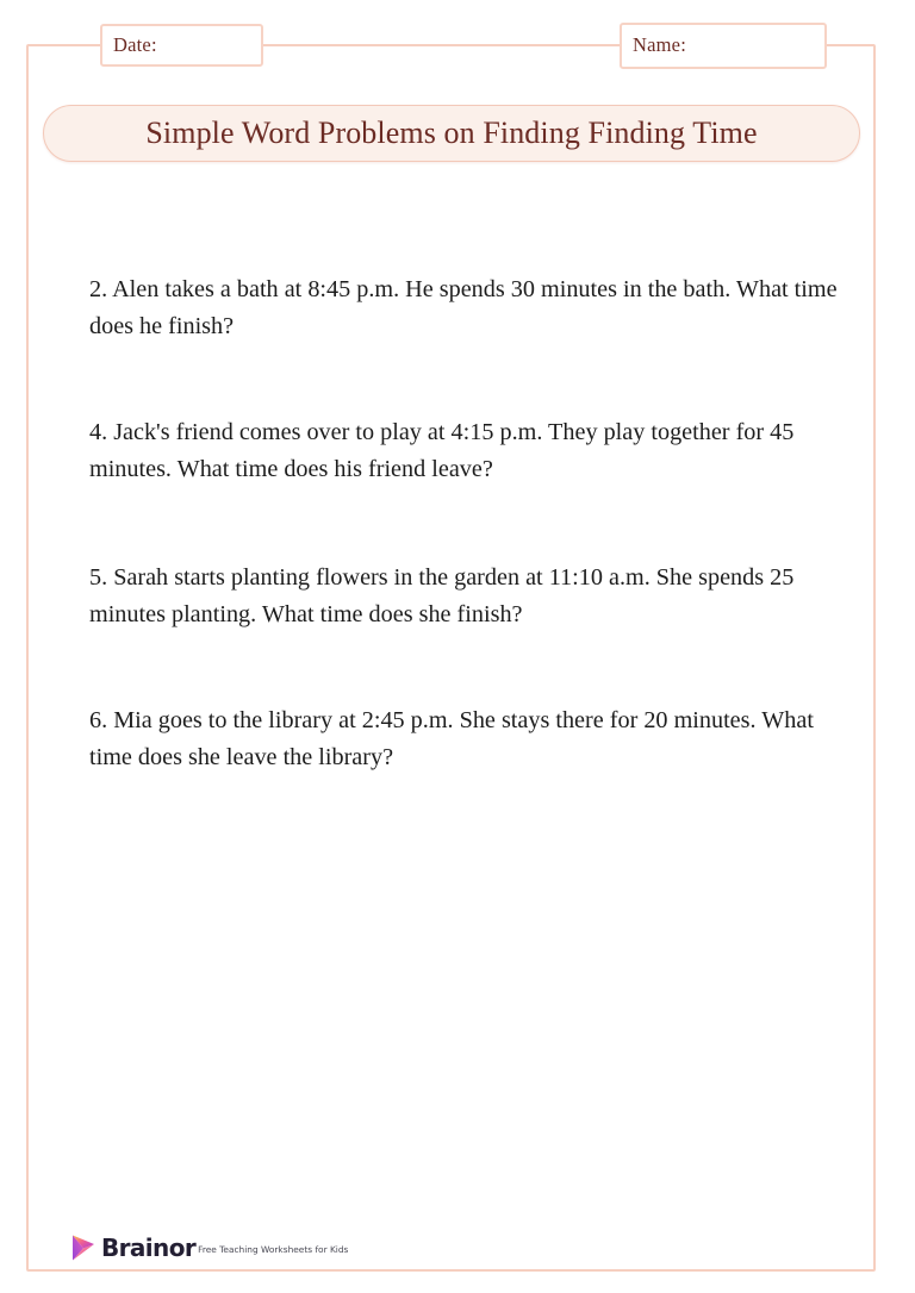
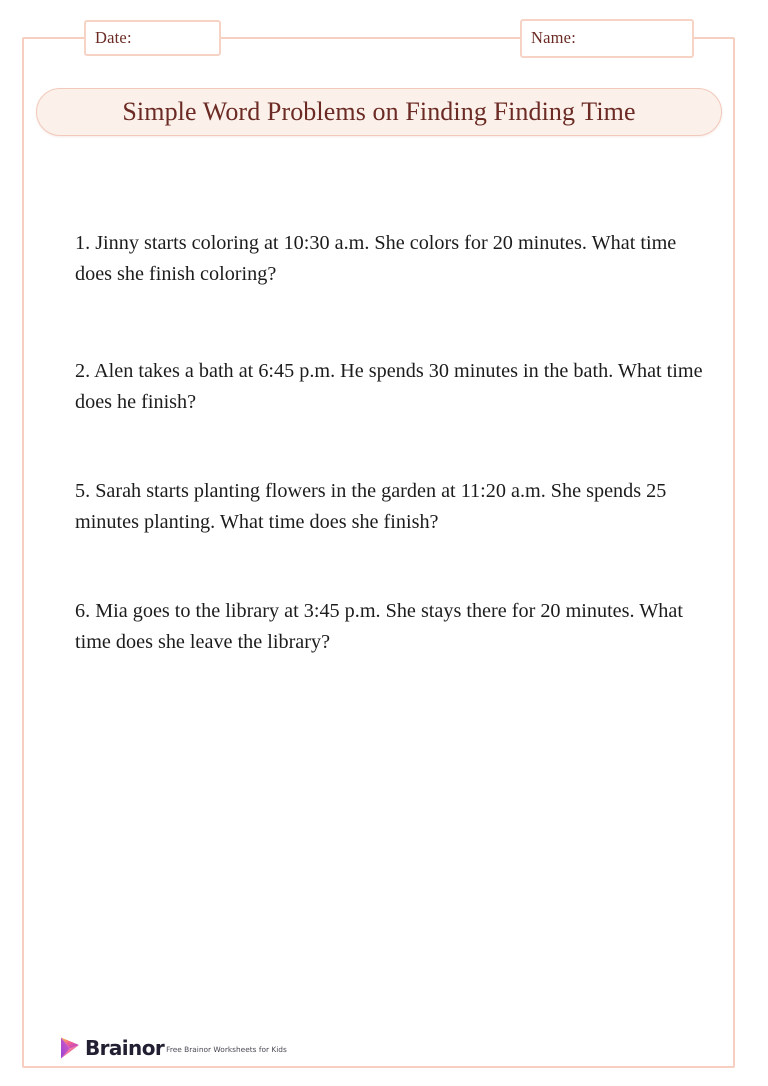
  Date:
  Name:
  Simple Word Problems on Finding Finding Time
+ 1. Jinny starts coloring at 10:30 a.m. She colors for 20 minutes. What time does she finish coloring?
- 2. Alen takes a bath at 8:45 p.m. He spends 30 minutes in the bath. What time does he finish?
+ 2. Alen takes a bath at 6:45 p.m. He spends 30 minutes in the bath. What time does he finish?
- 4. Jack's friend comes over to play at 4:15 p.m. They play together for 45 minutes. What time does his friend leave?
- 5. Sarah starts planting flowers in the garden at 11:10 a.m. She spends 25 minutes planting. What time does she finish?
+ 5. Sarah starts planting flowers in the garden at 11:20 a.m. She spends 25 minutes planting. What time does she finish?
- 6. Mia goes to the library at 2:45 p.m. She stays there for 20 minutes. What time does she leave the library?
+ 6. Mia goes to the library at 3:45 p.m. She stays there for 20 minutes. What time does she leave the library?
  Brainor
- Free Teaching Worksheets for Kids
+ Free Brainor Worksheets for Kids
